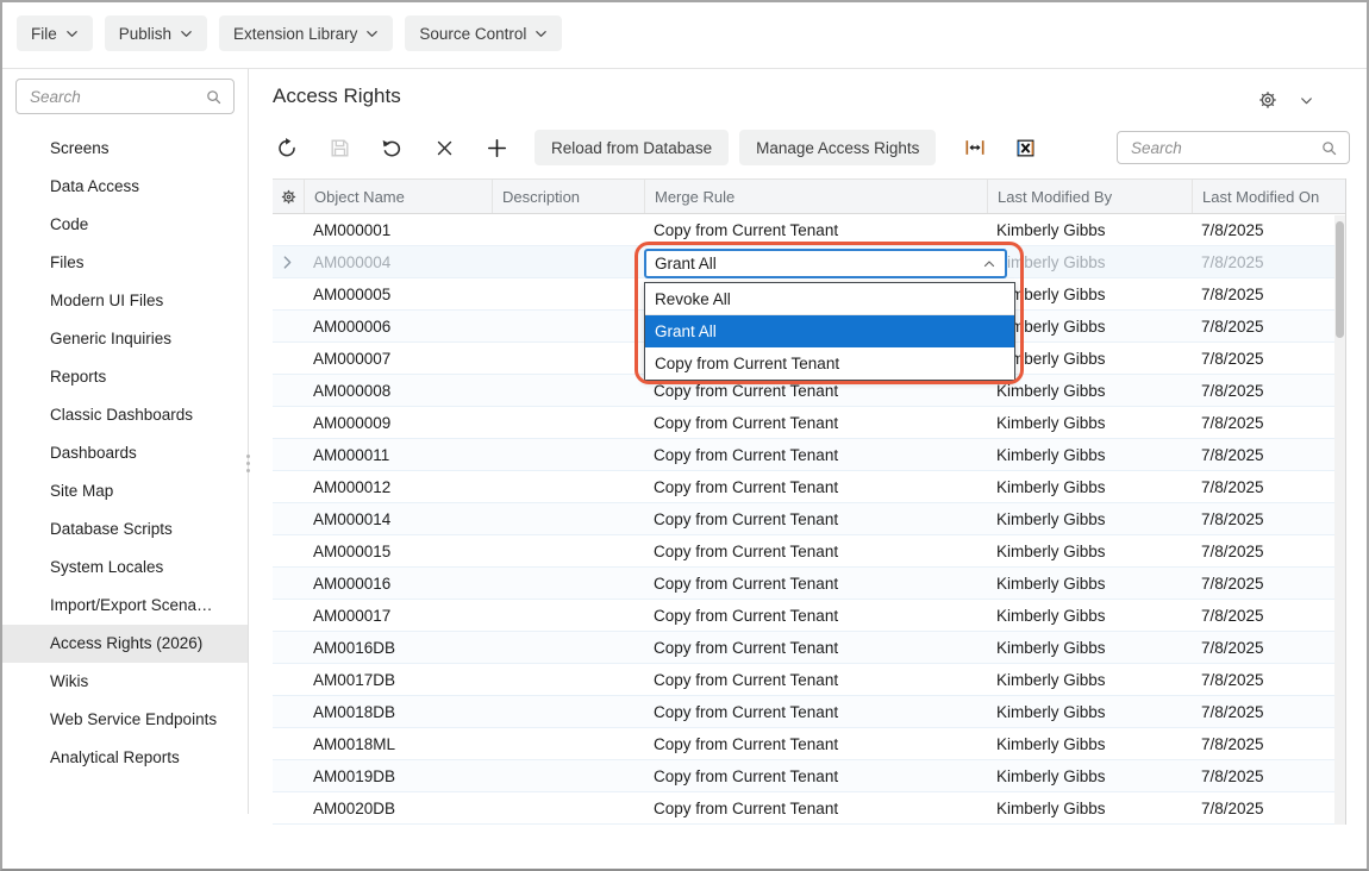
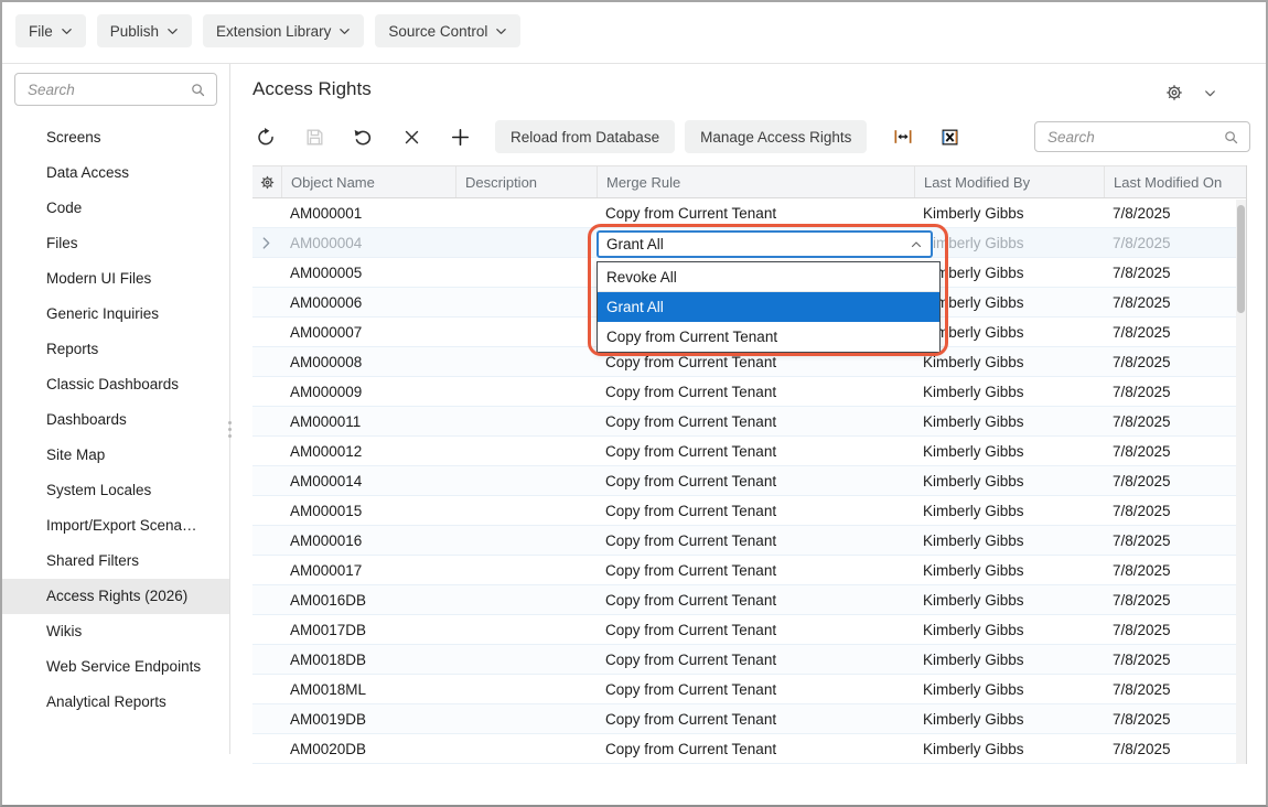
  File
  Publish
  Extension Library
  Source Control
  Search
  Screens
  Data Access
  Code
  Files
  Modern UI Files
  Generic Inquiries
  Reports
  Classic Dashboards
  Dashboards
  Site Map
- Database Scripts
  System Locales
  Import/Export Scena…
+ Shared Filters
  Access Rights (2026)
  Wikis
  Web Service Endpoints
  Analytical Reports
  Access Rights
  Reload from Database
  Manage Access Rights
  Search
  Object Name
  Description
  Merge Rule
  Last Modified By
  Last Modified On
  AM000001
  Copy from Current Tenant
  Kimberly Gibbs
  7/8/2025
  AM000004
  imberly Gibbs
  7/8/2025
  AM000005
  mberly Gibbs
  7/8/2025
  AM000006
  mberly Gibbs
  7/8/2025
  AM000007
  mberly Gibbs
  7/8/2025
  AM000008
  Copy from Current Tenant
  Kimberly Gibbs
  7/8/2025
  AM000009
  Copy from Current Tenant
  Kimberly Gibbs
  7/8/2025
  AM000011
  Copy from Current Tenant
  Kimberly Gibbs
  7/8/2025
  AM000012
  Copy from Current Tenant
  Kimberly Gibbs
  7/8/2025
  AM000014
  Copy from Current Tenant
  Kimberly Gibbs
  7/8/2025
  AM000015
  Copy from Current Tenant
  Kimberly Gibbs
  7/8/2025
  AM000016
  Copy from Current Tenant
  Kimberly Gibbs
  7/8/2025
  AM000017
  Copy from Current Tenant
  Kimberly Gibbs
  7/8/2025
  AM0016DB
  Copy from Current Tenant
  Kimberly Gibbs
  7/8/2025
  AM0017DB
  Copy from Current Tenant
  Kimberly Gibbs
  7/8/2025
  AM0018DB
  Copy from Current Tenant
  Kimberly Gibbs
  7/8/2025
  AM0018ML
  Copy from Current Tenant
  Kimberly Gibbs
  7/8/2025
  AM0019DB
  Copy from Current Tenant
  Kimberly Gibbs
  7/8/2025
  AM0020DB
  Copy from Current Tenant
  Kimberly Gibbs
  7/8/2025
  Grant All
  Revoke All
  Grant All
  Copy from Current Tenant
